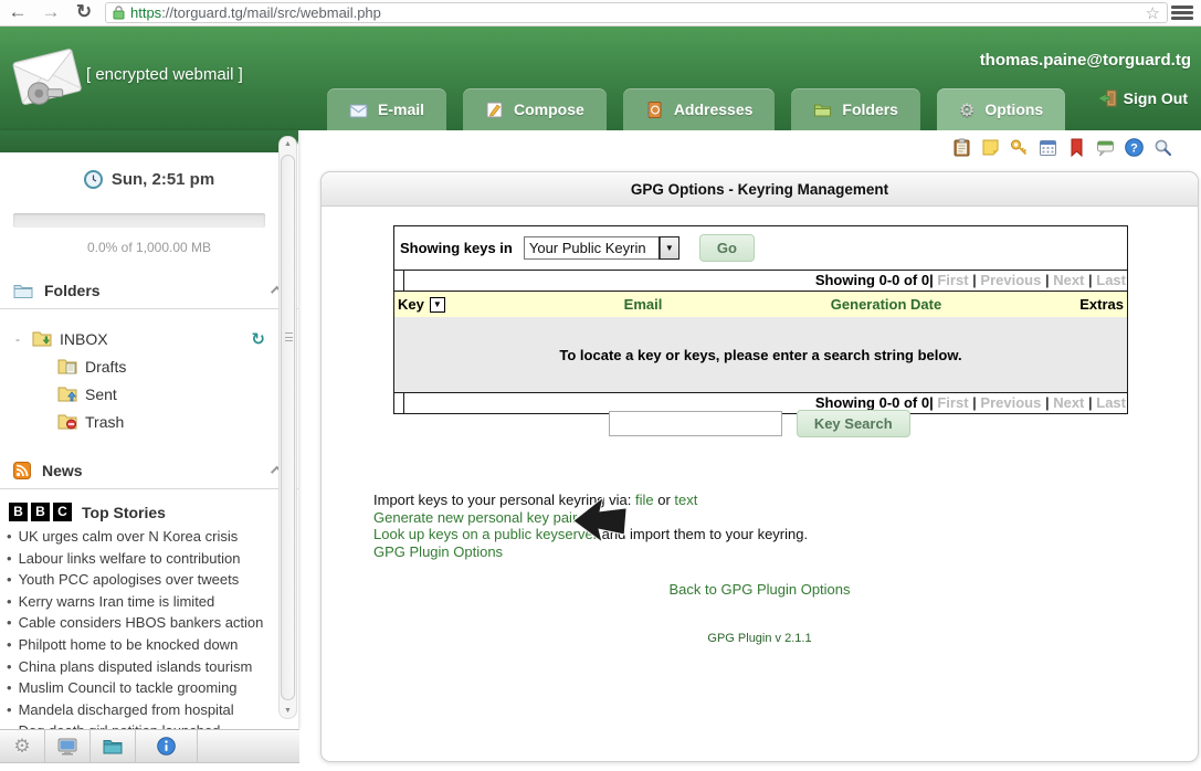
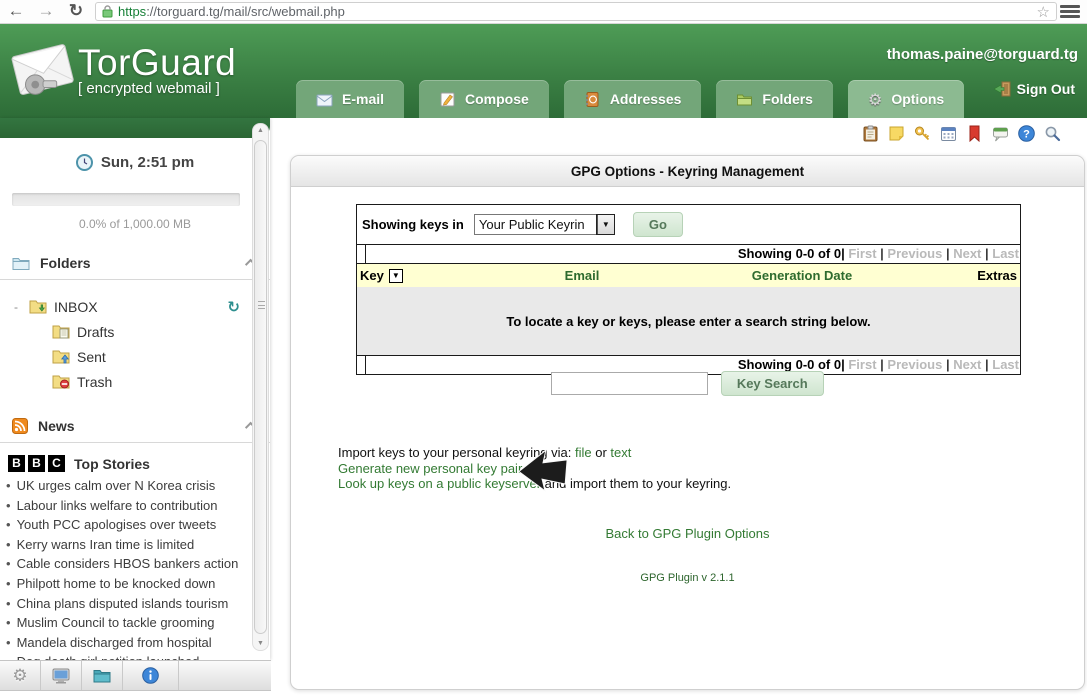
  ←
  →
  ↻
  https://torguard.tg/mail/src/webmail.php
  ☆
+ TorGuard
  [ encrypted webmail ]
  thomas.paine@torguard.tg
  Sign Out
  E-mail
  Compose
  Addresses
  Folders
  ⚙
  Options
  Sun, 2:51 pm
  0.0% of 1,000.00 MB
  Folders
  -
  INBOX
  ↻
  Drafts
  Sent
  Trash
  News
  B
  B
  C
  Top Stories
  • UK urges calm over N Korea crisis
  • Labour links welfare to contribution
  • Youth PCC apologises over tweets
  • Kerry warns Iran time is limited
  • Cable considers HBOS bankers action
  • Philpott home to be knocked down
  • China plans disputed islands tourism
  • Muslim Council to tackle grooming
  • Mandela discharged from hospital
  ⚙
  ?
  GPG Options - Keyring Management
  Showing keys in
  Your Public Keyrin
  ▼
  Go
  Showing 0-0 of 0| First | Previous | Next | Last
  Key
  ▼
  Email
  Generation Date
  Extras
  To locate a key or keys, please enter a search string below.
  Showing 0-0 of 0| First | Previous | Next | Last
  Key Search
  Import keys to your personal keyrin via: file or text
  Generate new personal key pair
  Look up keys on a public keyserve an import them to your keyring.
- GPG Plugin Options
  Back to GPG Plugin Options
  GPG Plugin v 2.1.1
